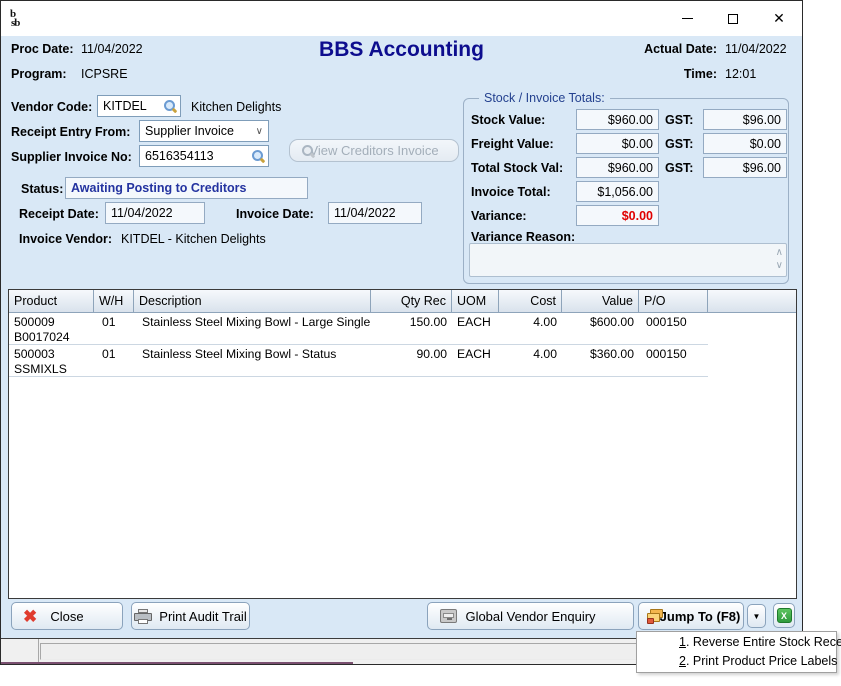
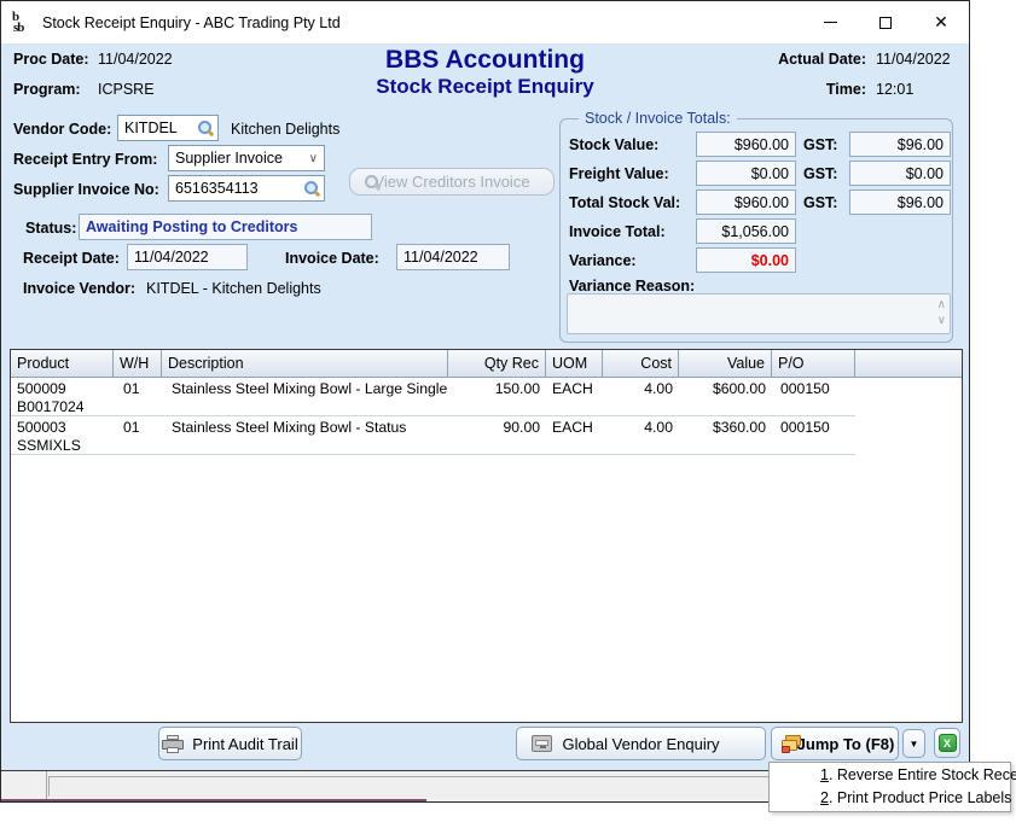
  b
  sb
+ Stock Receipt Enquiry - ABC Trading Pty Ltd
  ✕
  Proc Date:
  11/04/2022
  Program:
  ICPSRE
  BBS Accounting
+ Stock Receipt Enquiry
  Actual Date:
  11/04/2022
  Time:
  12:01
  Vendor Code:
  KITDEL
  Kitchen Delights
  Receipt Entry From:
  Supplier Invoice
  ∨
  Supplier Invoice No:
  6516354113
  iew Creditors Invoice
  Status:
  Awaiting Posting to Creditors
  Receipt Date:
  11/04/2022
  Invoice Date:
  11/04/2022
  Invoice Vendor:
  KITDEL - Kitchen Delights
  Stock / Invoice Totals:
  Stock Value:
  $960.00
  GST:
  $96.00
  Freight Value:
  $0.00
  GST:
  $0.00
  Total Stock Val:
  $960.00
  GST:
  $96.00
  Invoice Total:
  $1,056.00
  Variance:
  $0.00
  Variance Reason:
  ∧
  ∨
  Product
  W/H
  Description
  Qty Rec
  UOM
  Cost
  Value
  P/O
  500009
  B0017024
  01
  Stainless Steel Mixing Bowl - Large Single
  150.00
  EACH
  4.00
  $600.00
  000150
  500003
  SSMIXLS
  01
  Stainless Steel Mixing Bowl - Status
  90.00
  EACH
  4.00
  $360.00
  000150
- ✖
- Close
  Print Audit Trail
  Global Vendor Enquiry
  Jump To (F8)
  ▼
  X
  1
  . Reverse Entire Stock Rece
  2
  . Print Product Price Labels
